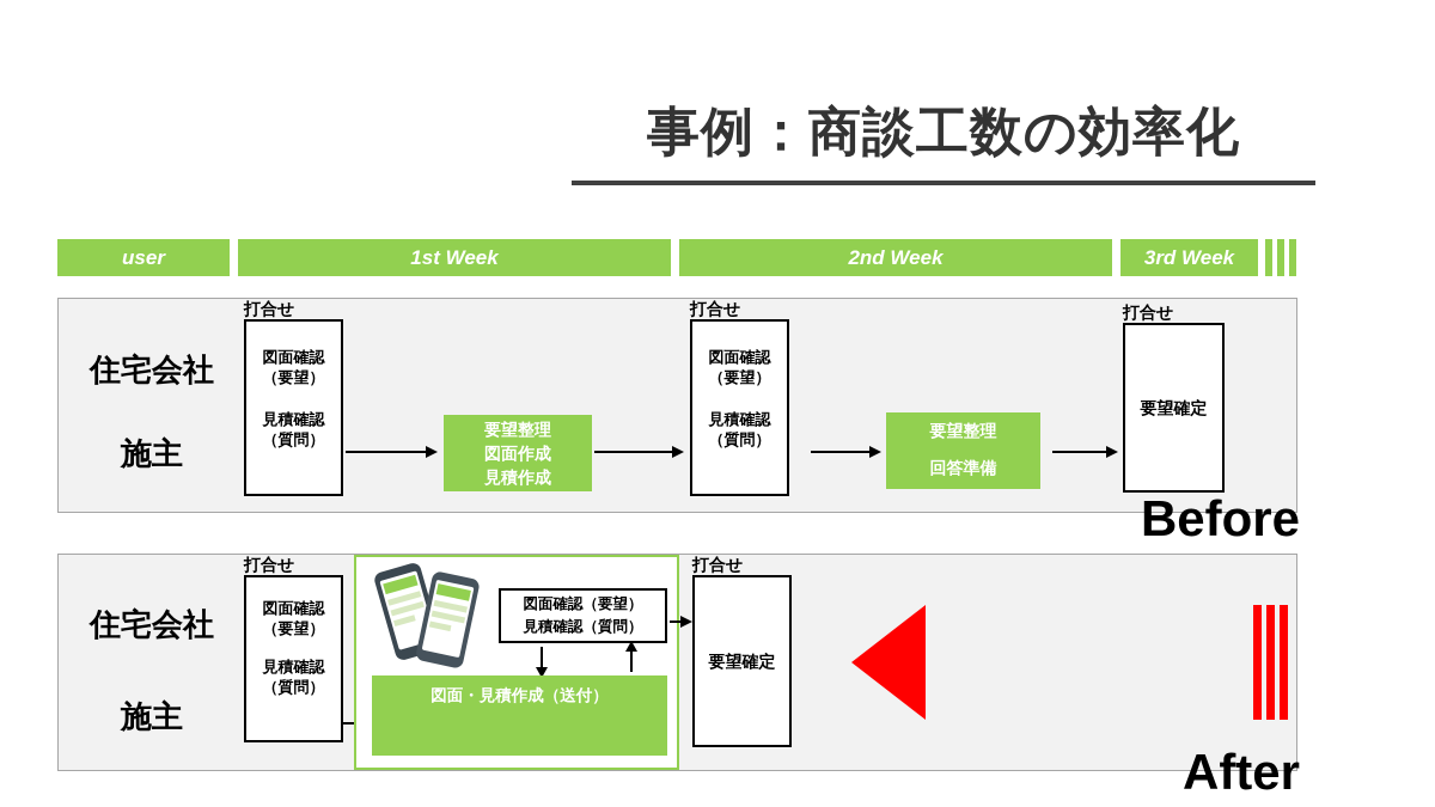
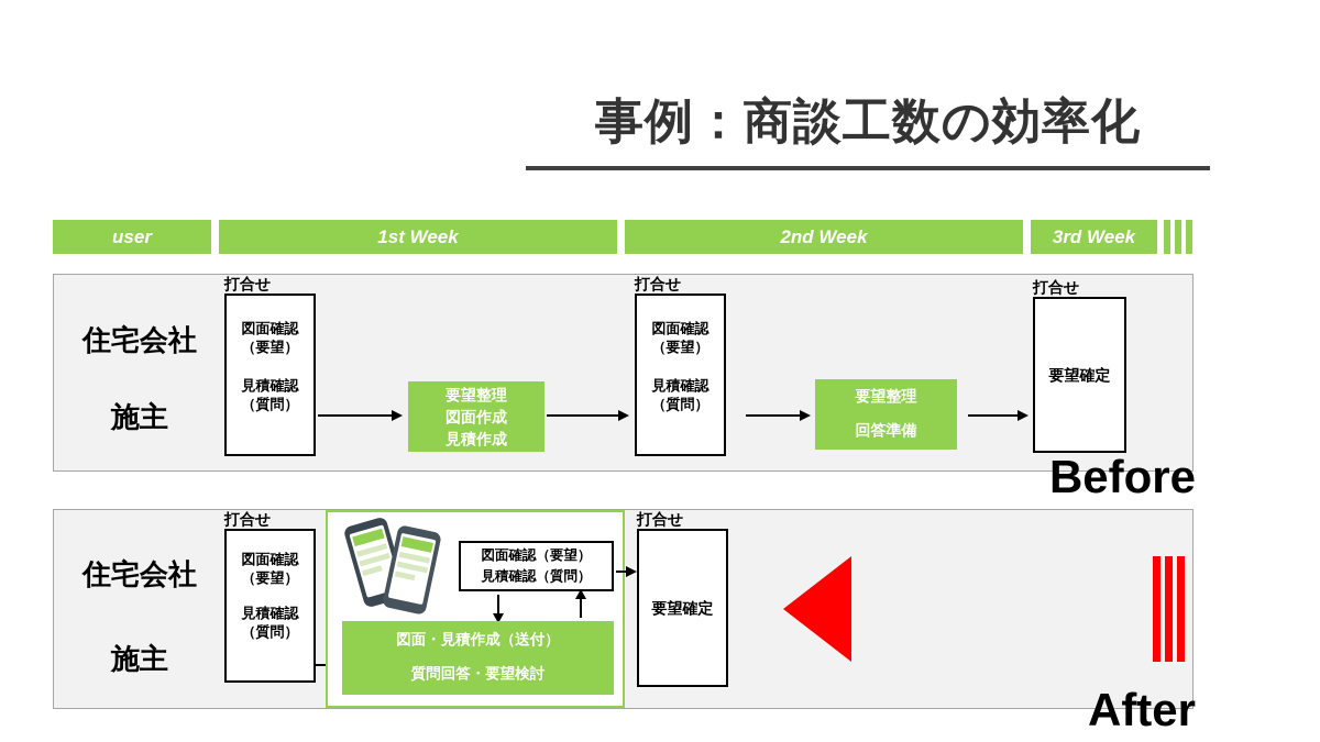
  事例：商談工数の効率化
  user
  1st Week
  2nd Week
  3rd Week
  住宅会社
  施主
  打合せ
  図面確認
  （要望）
  見積確認
  （質問）
  要望整理
  図面作成
  見積作成
  打合せ
  図面確認
  （要望）
  見積確認
  （質問）
  要望整理
  回答準備
  打合せ
  要望確定
  Before
  住宅会社
  施主
  打合せ
  図面確認
  （要望）
  見積確認
  （質問）
  図面確認（要望）
  見積確認（質問）
  図面・見積作成（送付）
+ 質問回答・要望検討
  打合せ
  要望確定
  After
